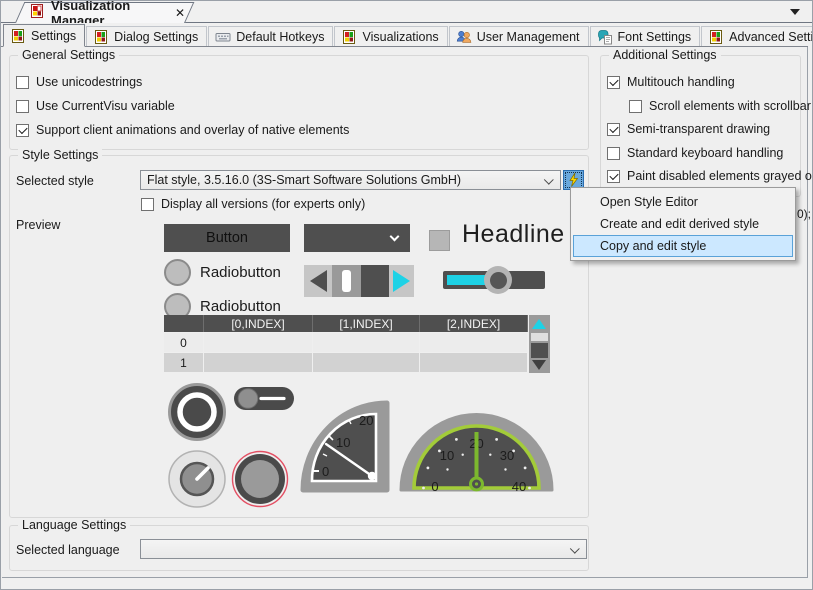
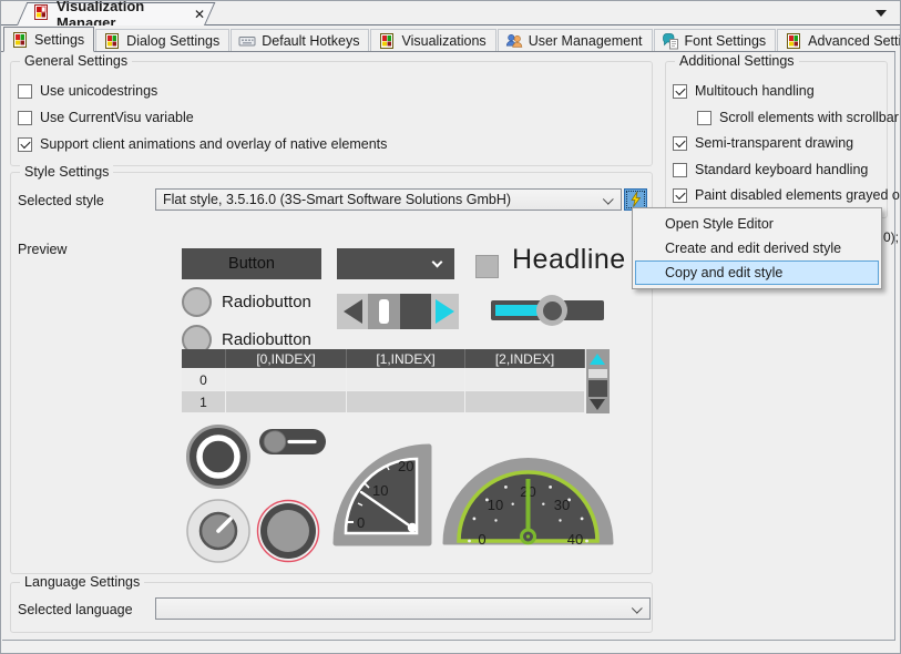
  Visualization Manager
  ✕
  Settings
  Dialog Settings
  Default Hotkeys
  Visualizations
  User Management
  Font Settings
  Advanced Setti
  General Settings
  Use unicodestrings
  Use CurrentVisu variable
  Support client animations and overlay of native elements
  Additional Settings
  Multitouch handling
  Scroll elements with scrollbar
  Semi-transparent drawing
  Standard keyboard handling
  Paint disabled elements grayed o
  Style Settings
  Selected style
  Flat style, 3.5.16.0 (3S-Smart Software Solutions GmbH)
- Display all versions (for experts only)
  Preview
  Button
  Headline
  Radiobutton
  Radiobutton
  [0,INDEX]
  [1,INDEX]
  [2,INDEX]
  0
  1
  0
  10
  20
  0
  10
  20
  30
  40
  Language Settings
  Selected language
  0);
  Open Style Editor
  Create and edit derived style
  Copy and edit style
